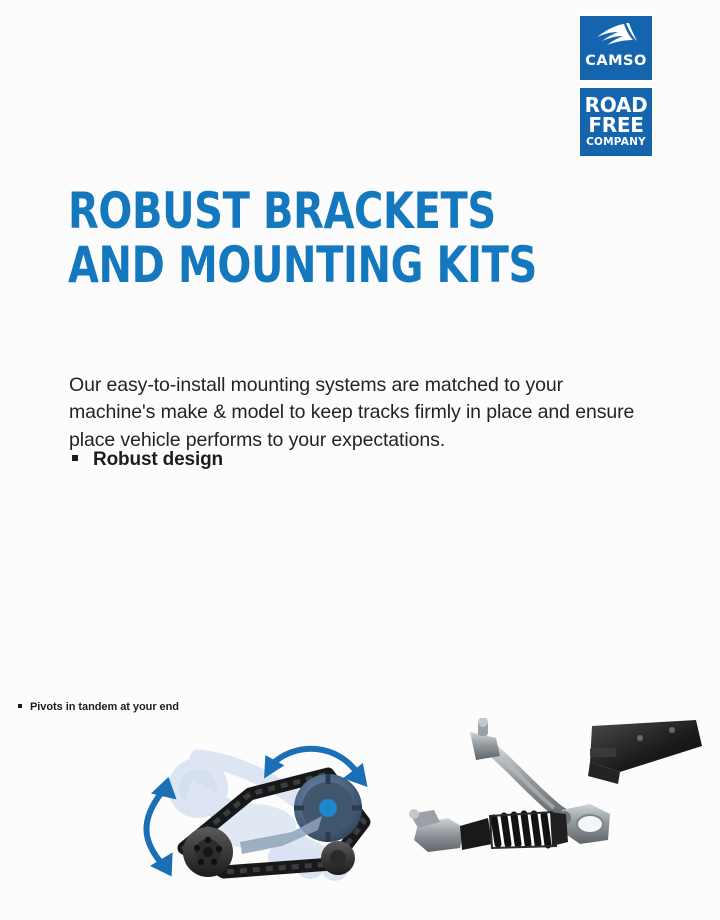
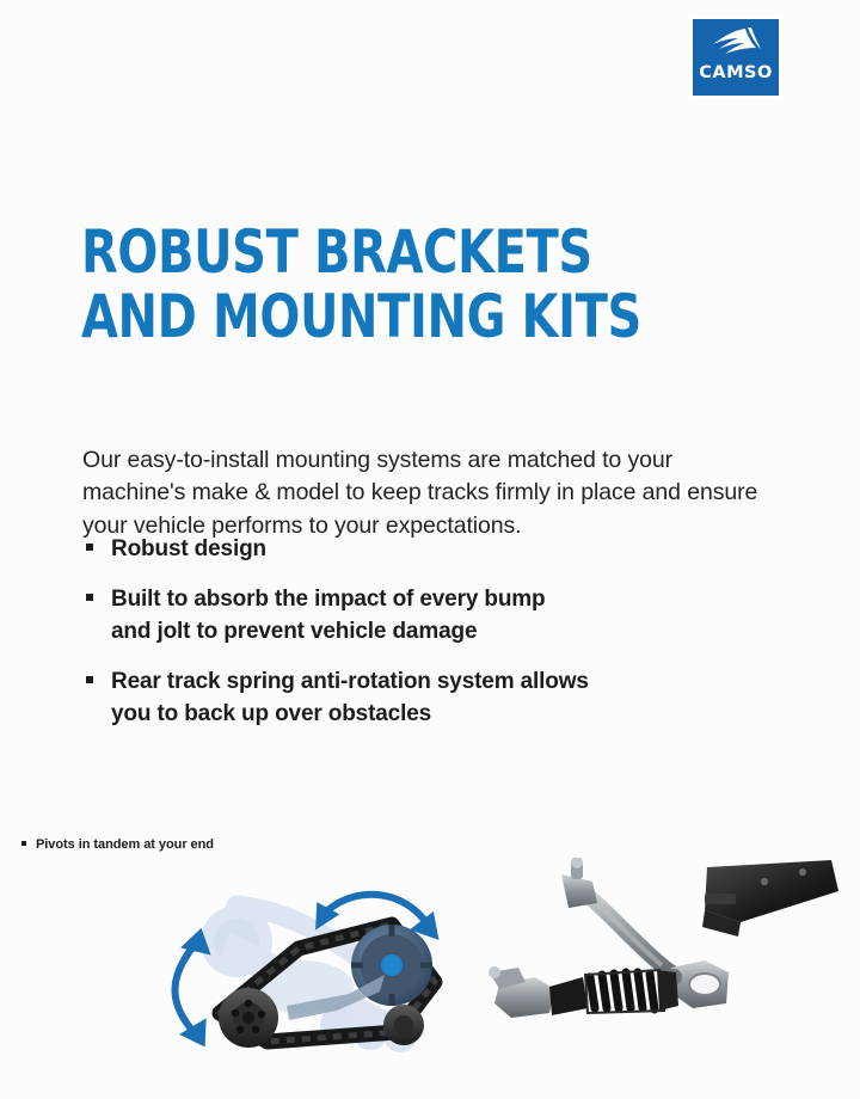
  CAMSO
- ROAD
- FREE
- COMPANY
  ROBUST BRACKETS
  AND MOUNTING KITS
- Our easy-to-install mounting systems are matched to your machine's make & model to keep tracks firmly in place and ensure place vehicle performs to your expectations.
+ Our easy-to-install mounting systems are matched to your machine's make & model to keep tracks firmly in place and ensure your vehicle performs to your expectations.
  Robust design
+ Built to absorb the impact of every bump
+ and jolt to prevent vehicle damage
+ Rear track spring anti-rotation system allows
+ you to back up over obstacles
  Pivots in tandem at your end
